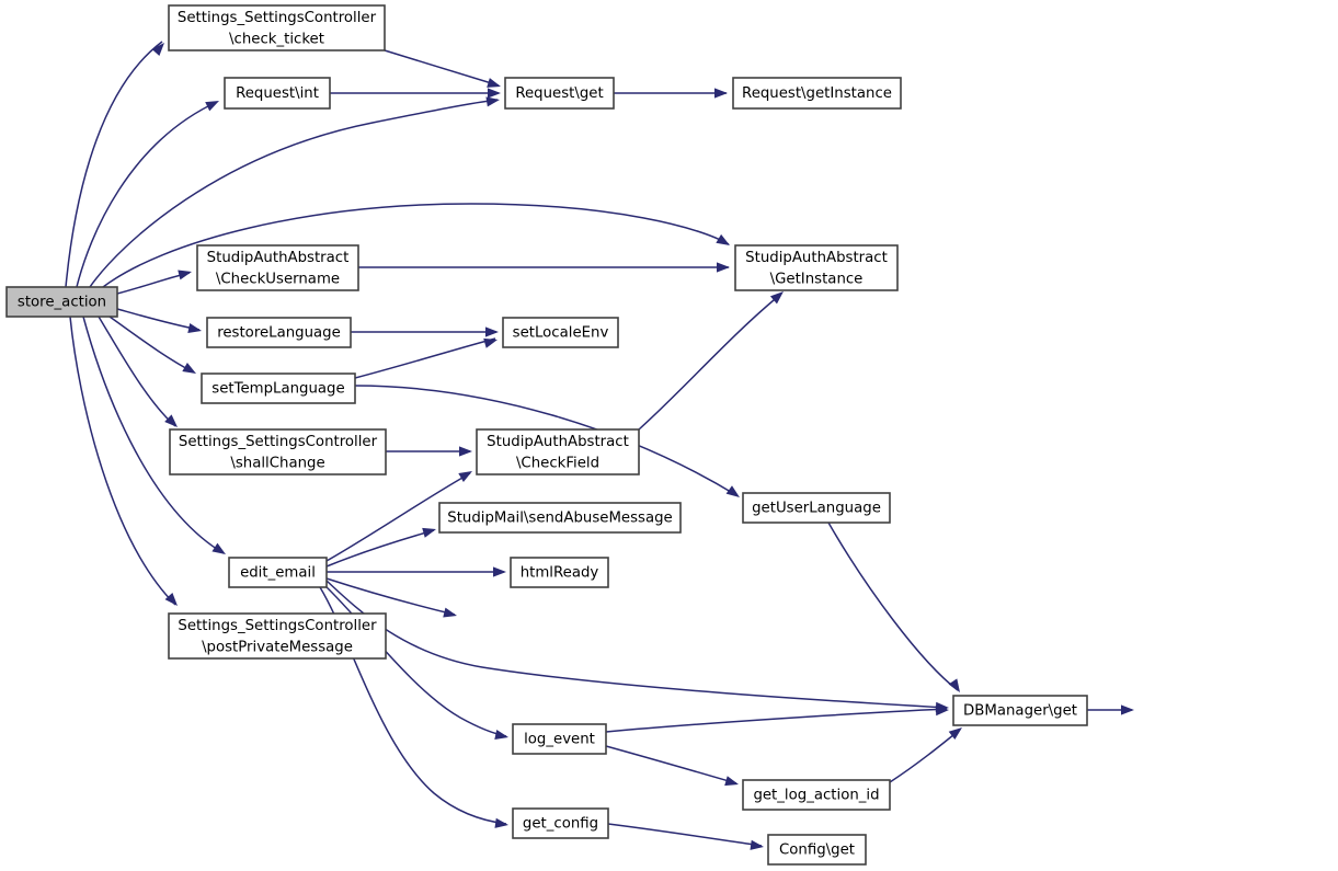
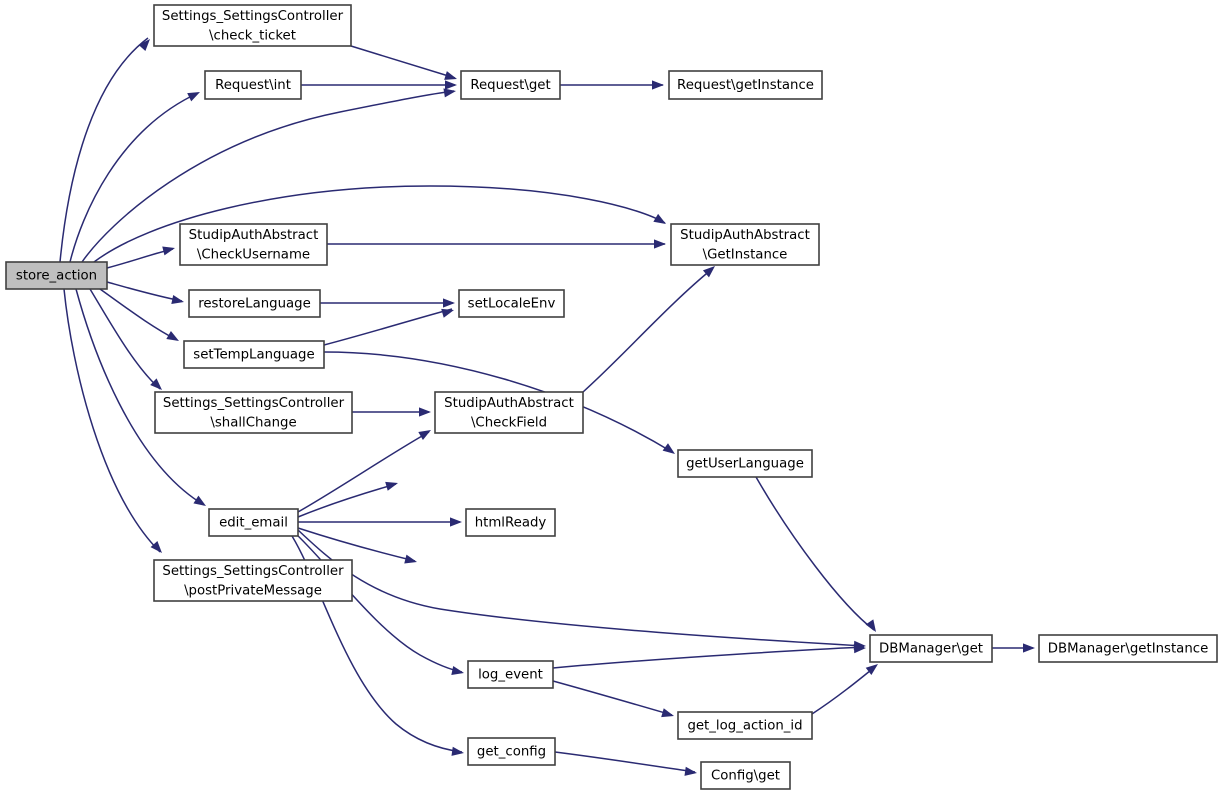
  store_action
  Settings_SettingsController
  \check_ticket
  Request\int
  Request\get
  Request\getInstance
  StudipAuthAbstract
  \CheckUsername
  StudipAuthAbstract
  \GetInstance
  restoreLanguage
  setLocaleEnv
  setTempLanguage
  Settings_SettingsController
  \shallChange
  StudipAuthAbstract
  \CheckField
  getUserLanguage
- StudipMail\sendAbuseMessage
  edit_email
  htmlReady
  Settings_SettingsController
  \postPrivateMessage
  DBManager\get
+ DBManager\getInstance
  log_event
  get_log_action_id
  get_config
  Config\get
